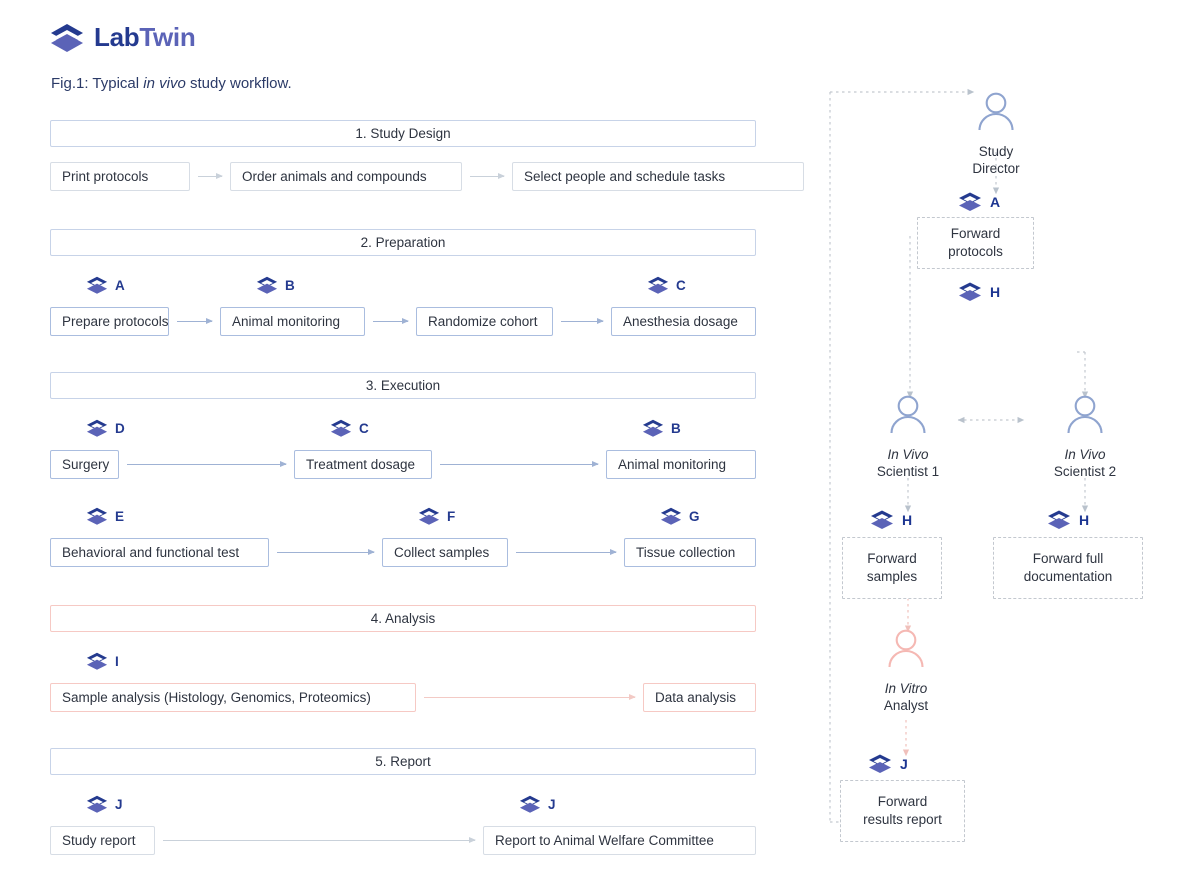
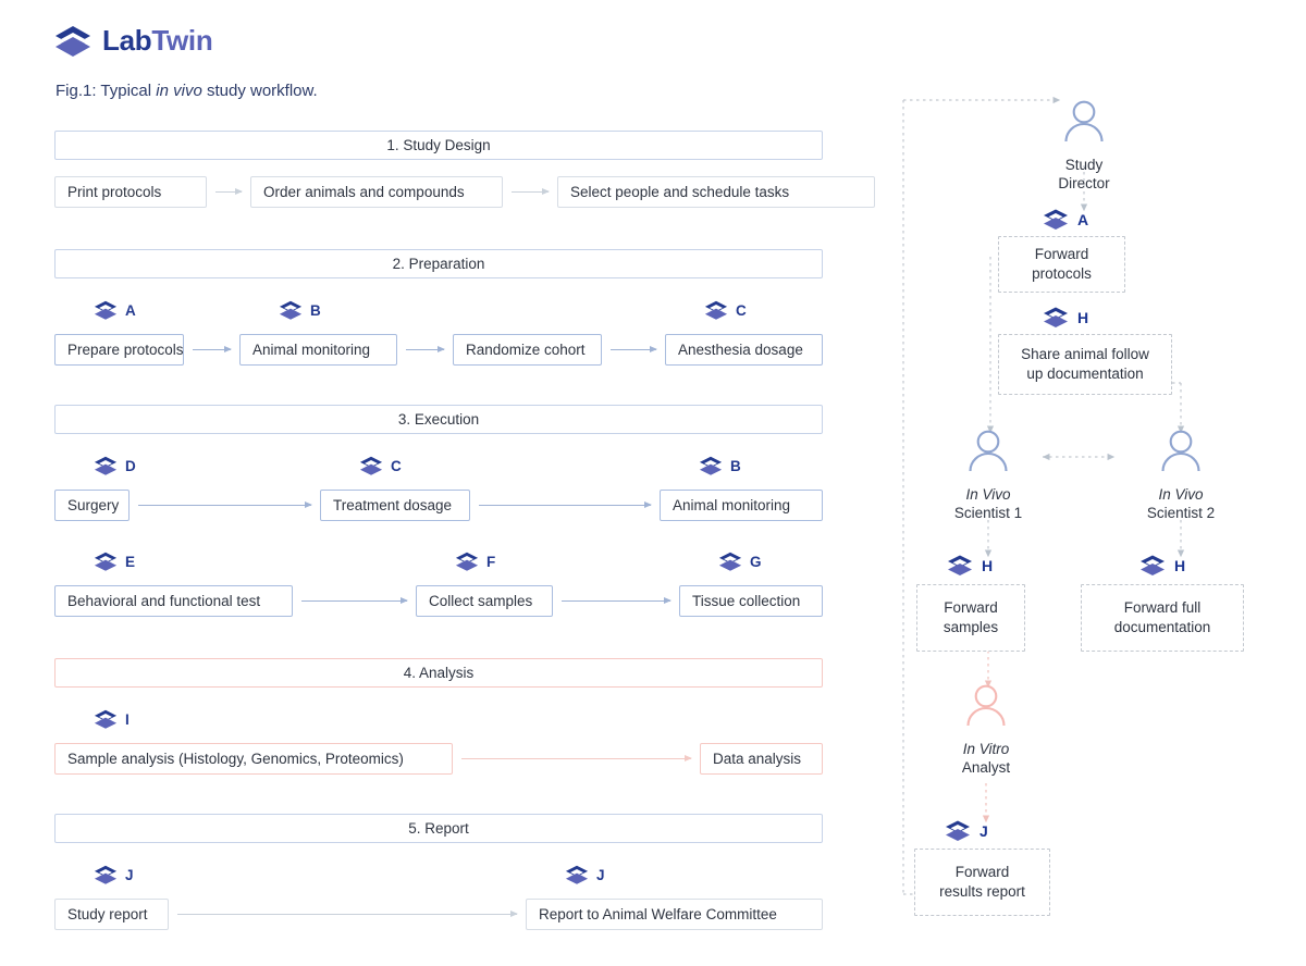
  LabTwin
  Fig.1: Typical in vivo study workflow.
  1. Study Design
  Print protocols
  Order animals and compounds
  Select people and schedule tasks
  2. Preparation
  Prepare protocols
  A
  Animal monitoring
  B
  Randomize cohort
  Anesthesia dosage
  C
  3. Execution
  Surgery
  D
  Treatment dosage
  C
  Animal monitoring
  B
  Behavioral and functional test
  E
  Collect samples
  F
  Tissue collection
  G
  4. Analysis
  Sample analysis (Histology, Genomics, Proteomics)
  I
  Data analysis
  5. Report
  Study report
  J
  Report to Animal Welfare Committee
  J
  Study
  Director
  In Vivo
  Scientist 1
  In Vivo
  Scientist 2
  In Vitro
  Analyst
  A
  Forward
  protocols
  H
+ Share animal follow
+ up documentation
  H
  Forward
  samples
  H
  Forward full
  documentation
  J
  Forward
  results report
